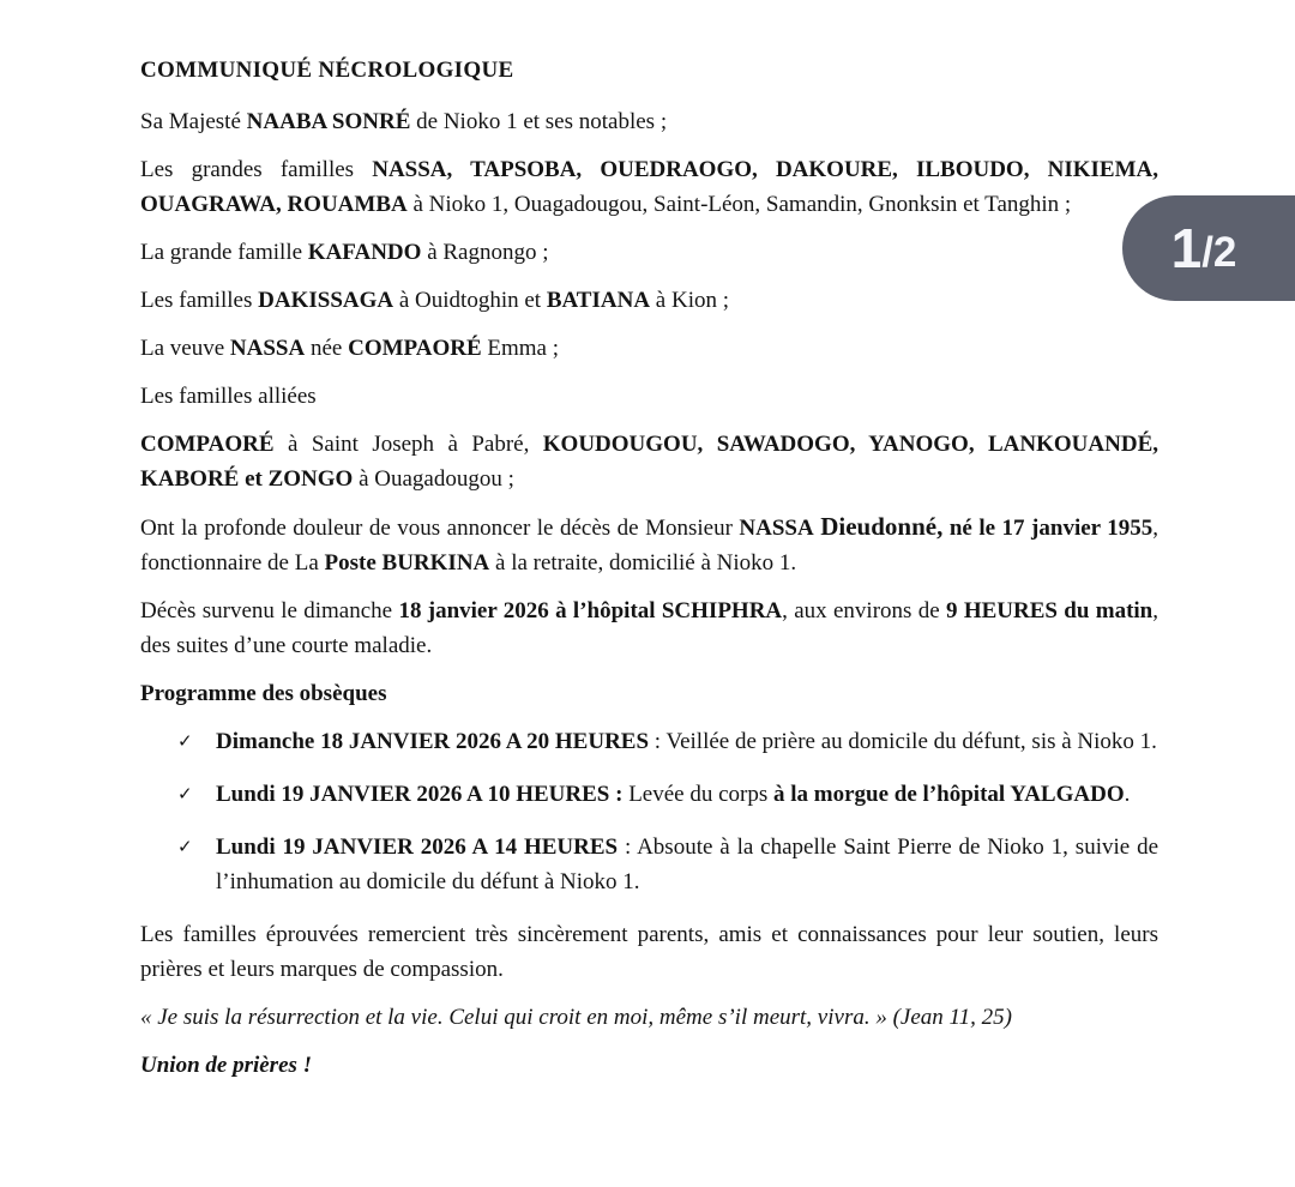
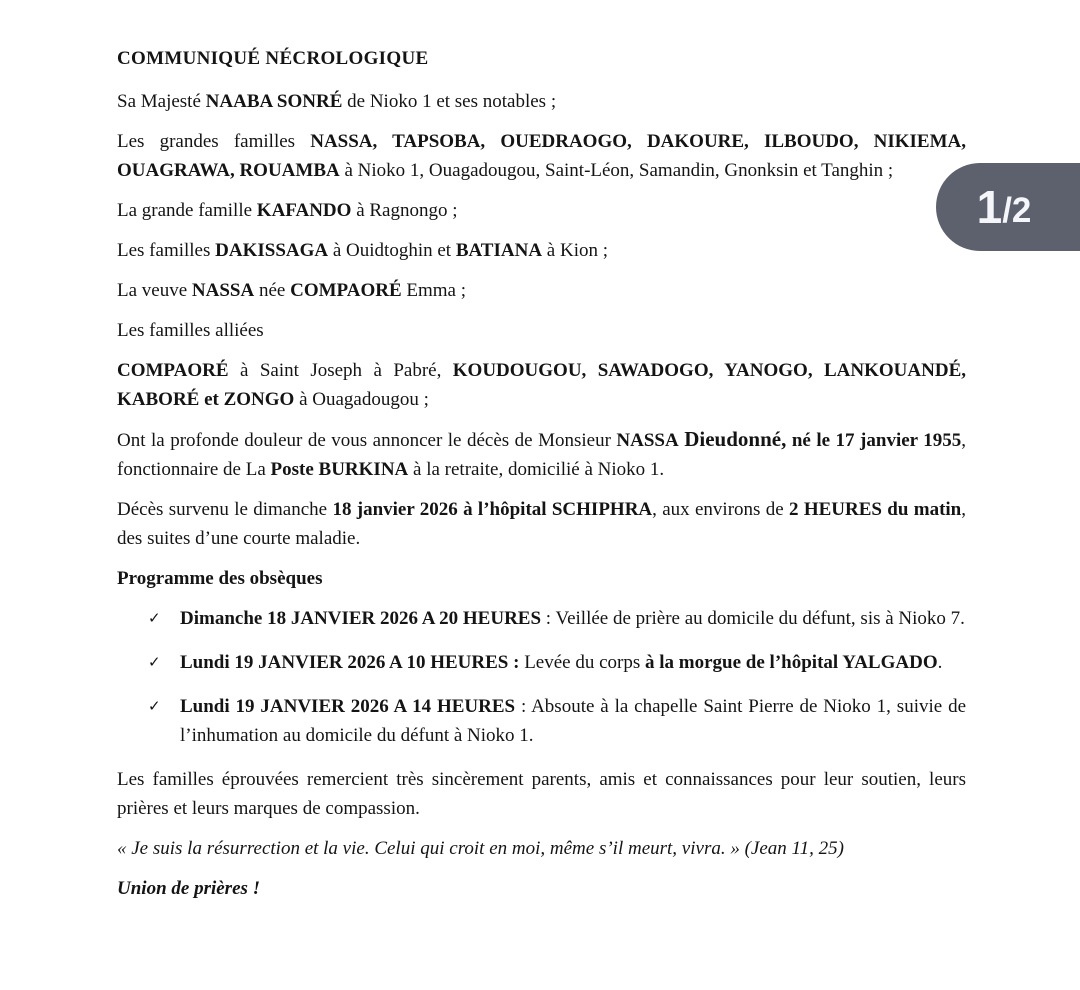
  1
  /
  2
  COMMUNIQUÉ NÉCROLOGIQUE
  Sa Majesté NAABA SONRÉ de Nioko 1 et ses notables ;
  Les grandes familles NASSA, TAPSOBA, OUEDRAOGO, DAKOURE, ILBOUDO, NIKIEMA, OUAGRAWA, ROUAMBA à Nioko 1, Ouagadougou, Saint-Léon, Samandin, Gnonksin et Tanghin ;
  La grande famille KAFANDO à Ragnongo ;
  Les familles DAKISSAGA à Ouidtoghin et BATIANA à Kion ;
  La veuve NASSA née COMPAORÉ Emma ;
  Les familles alliées
  COMPAORÉ à Saint Joseph à Pabré, KOUDOUGOU, SAWADOGO, YANOGO, LANKOUANDÉ, KABORÉ et ZONGO à Ouagadougou ;
  Ont la profonde douleur de vous annoncer le décès de Monsieur NASSA Dieudonné, né le 17 janvier 1955, fonctionnaire de La Poste BURKINA à la retraite, domicilié à Nioko 1.
- Décès survenu le dimanche 18 janvier 2026 à l’hôpital SCHIPHRA, aux environs de 9 HEURES du matin, des suites d’une courte maladie.
+ Décès survenu le dimanche 18 janvier 2026 à l’hôpital SCHIPHRA, aux environs de 2 HEURES du matin, des suites d’une courte maladie.
  Programme des obsèques
  ✓
- Dimanche 18 JANVIER 2026 A 20 HEURES : Veillée de prière au domicile du défunt, sis à Nioko 1.
+ Dimanche 18 JANVIER 2026 A 20 HEURES : Veillée de prière au domicile du défunt, sis à Nioko 7.
  ✓
  Lundi 19 JANVIER 2026 A 10 HEURES : Levée du corps à la morgue de l’hôpital YALGADO.
  ✓
  Lundi 19 JANVIER 2026 A 14 HEURES : Absoute à la chapelle Saint Pierre de Nioko 1, suivie de l’inhumation au domicile du défunt à Nioko 1.
  Les familles éprouvées remercient très sincèrement parents, amis et connaissances pour leur soutien, leurs prières et leurs marques de compassion.
  « Je suis la résurrection et la vie. Celui qui croit en moi, même s’il meurt, vivra. » (Jean 11, 25)
  Union de prières !
